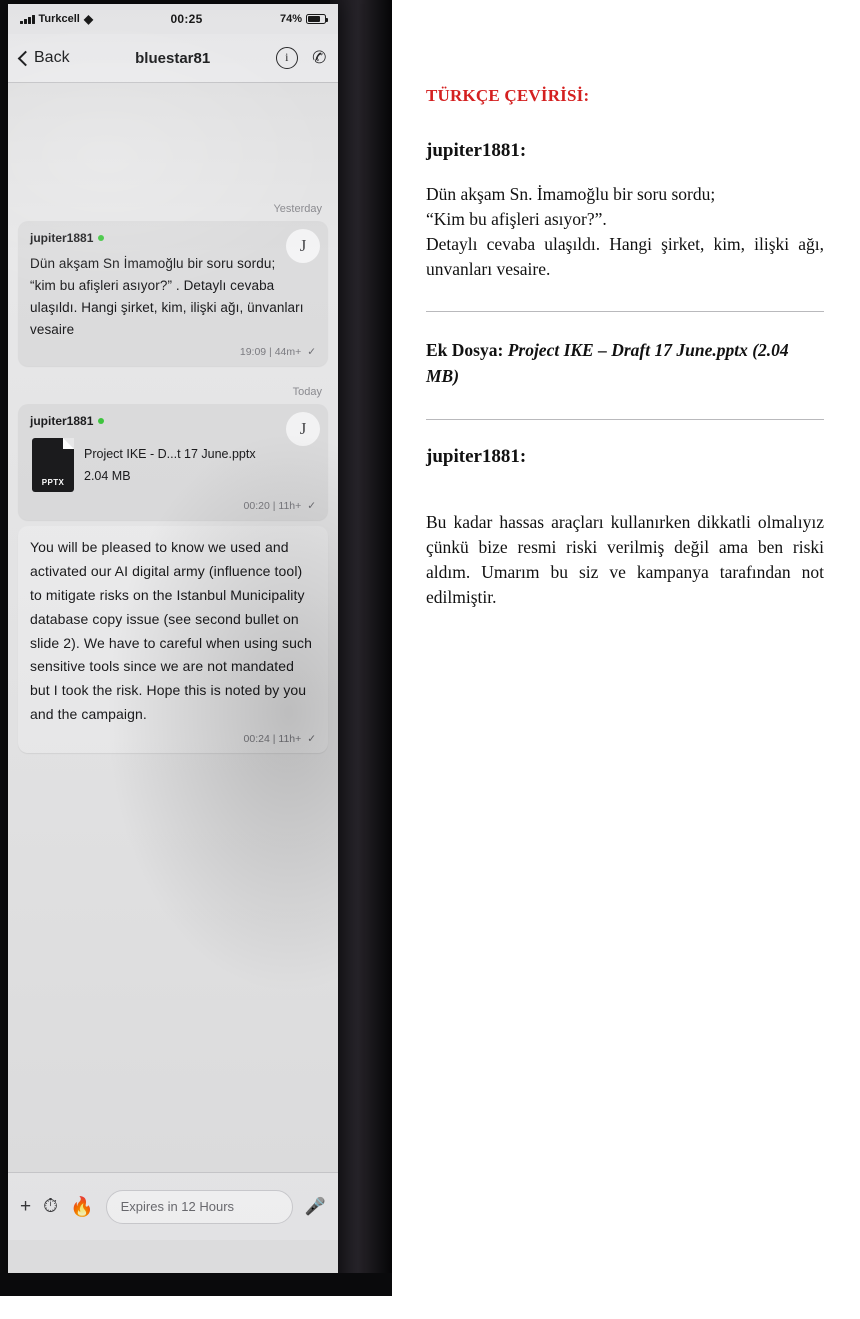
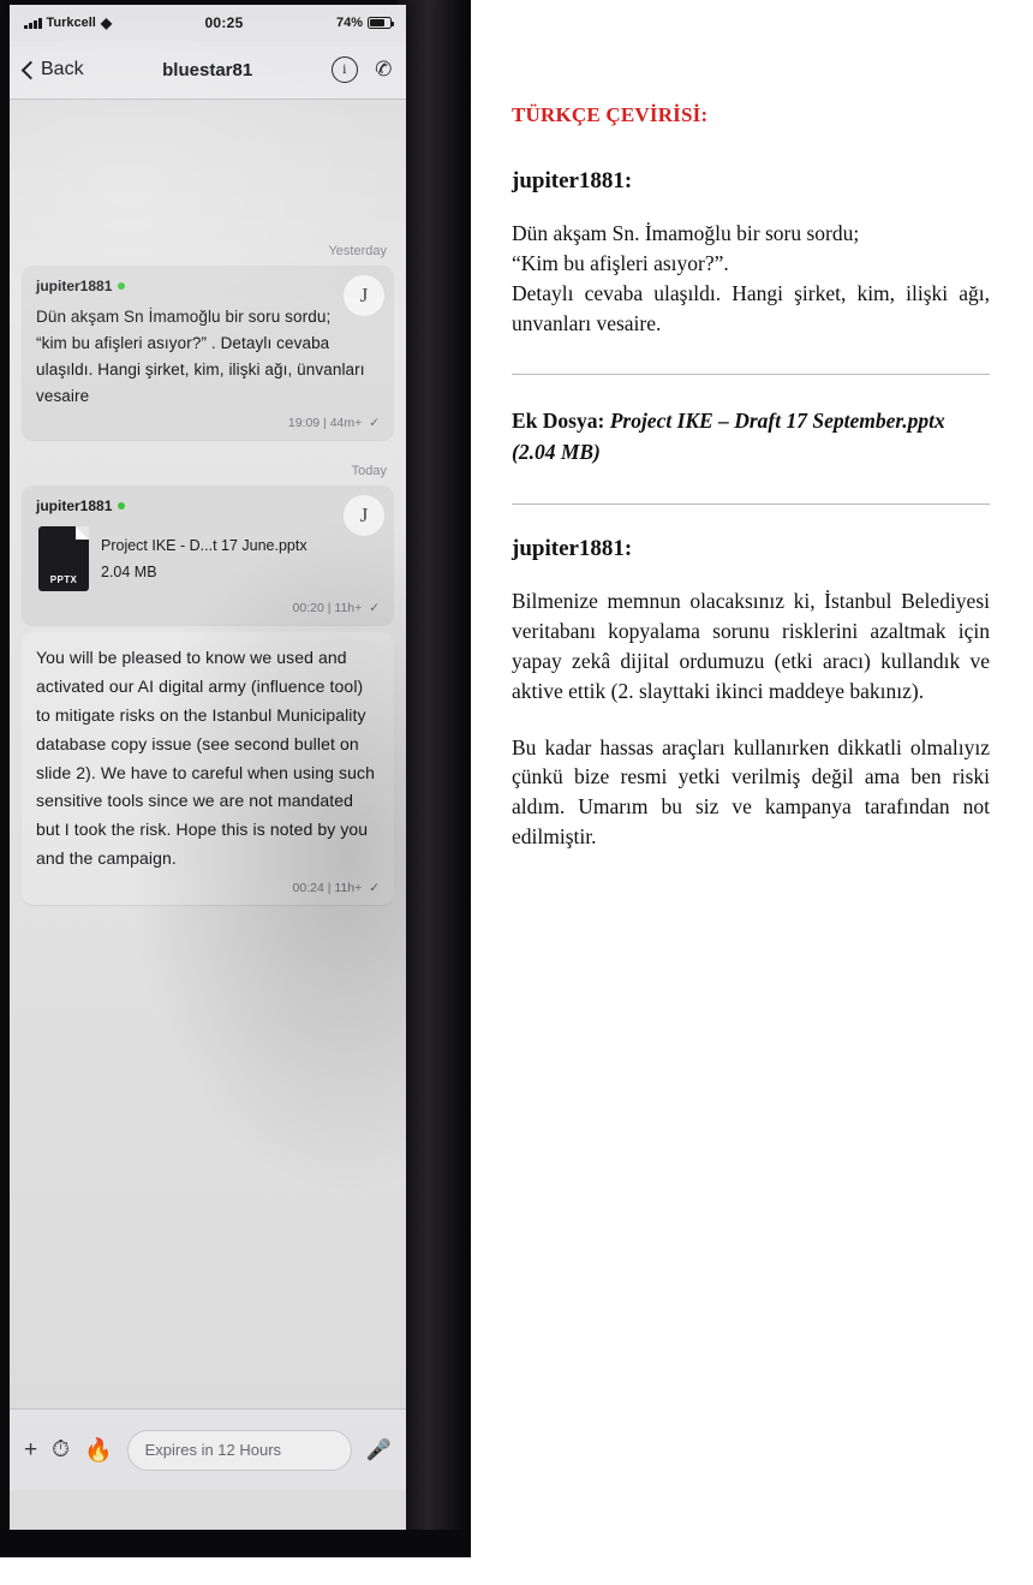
  TÜRKÇE ÇEVİRİSİ:
  jupiter1881:
  Dün akşam Sn. İmamoğlu bir soru sordu;
  “Kim bu afişleri asıyor?”.
  Detaylı cevaba ulaşıldı. Hangi şirket, kim, ilişki ağı, unvanları vesaire.
- Ek Dosya: Project IKE – Draft 17 June.pptx (2.04 MB)
+ Ek Dosya: Project IKE – Draft 17 September.pptx (2.04 MB)
  jupiter1881:
+ Bilmenize memnun olacaksınız ki, İstanbul Belediyesi veritabanı kopyalama sorunu risklerini azaltmak için yapay zekâ dijital ordumuzu (etki aracı) kullandık ve aktive ettik (2. slayttaki ikinci maddeye bakınız).
- Bu kadar hassas araçları kullanırken dikkatli olmalıyız çünkü bize resmi riski verilmiş değil ama ben riski aldım. Umarım bu siz ve kampanya tarafından not edilmiştir.
+ Bu kadar hassas araçları kullanırken dikkatli olmalıyız çünkü bize resmi yetki verilmiş değil ama ben riski aldım. Umarım bu siz ve kampanya tarafından not edilmiştir.
